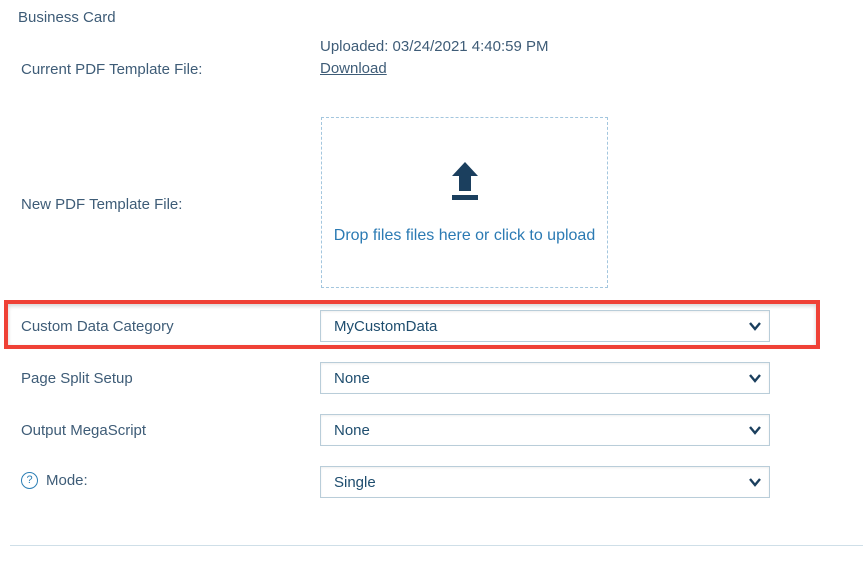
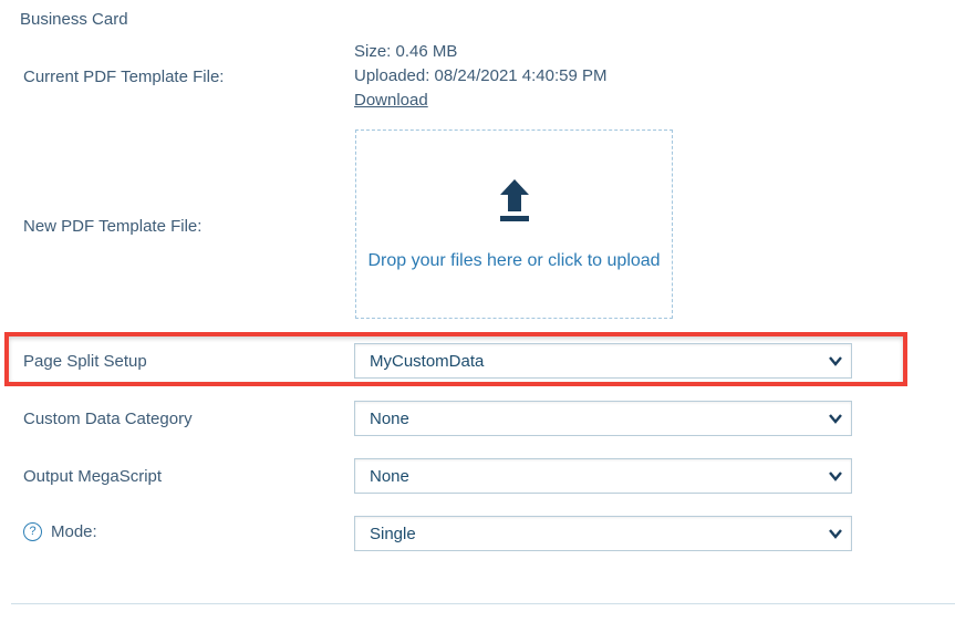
  Business Card
  Current PDF Template File:
+ Size: 0.46 MB
- Uploaded: 03/24/2021 4:40:59 PM
+ Uploaded: 08/24/2021 4:40:59 PM
  Download
  New PDF Template File:
- Drop files files here or click to upload
+ Drop your files here or click to upload
- Custom Data Category
+ Page Split Setup
  MyCustomData
- Page Split Setup
+ Custom Data Category
  None
  Output MegaScript
  None
  ?
  Mode:
  Single
